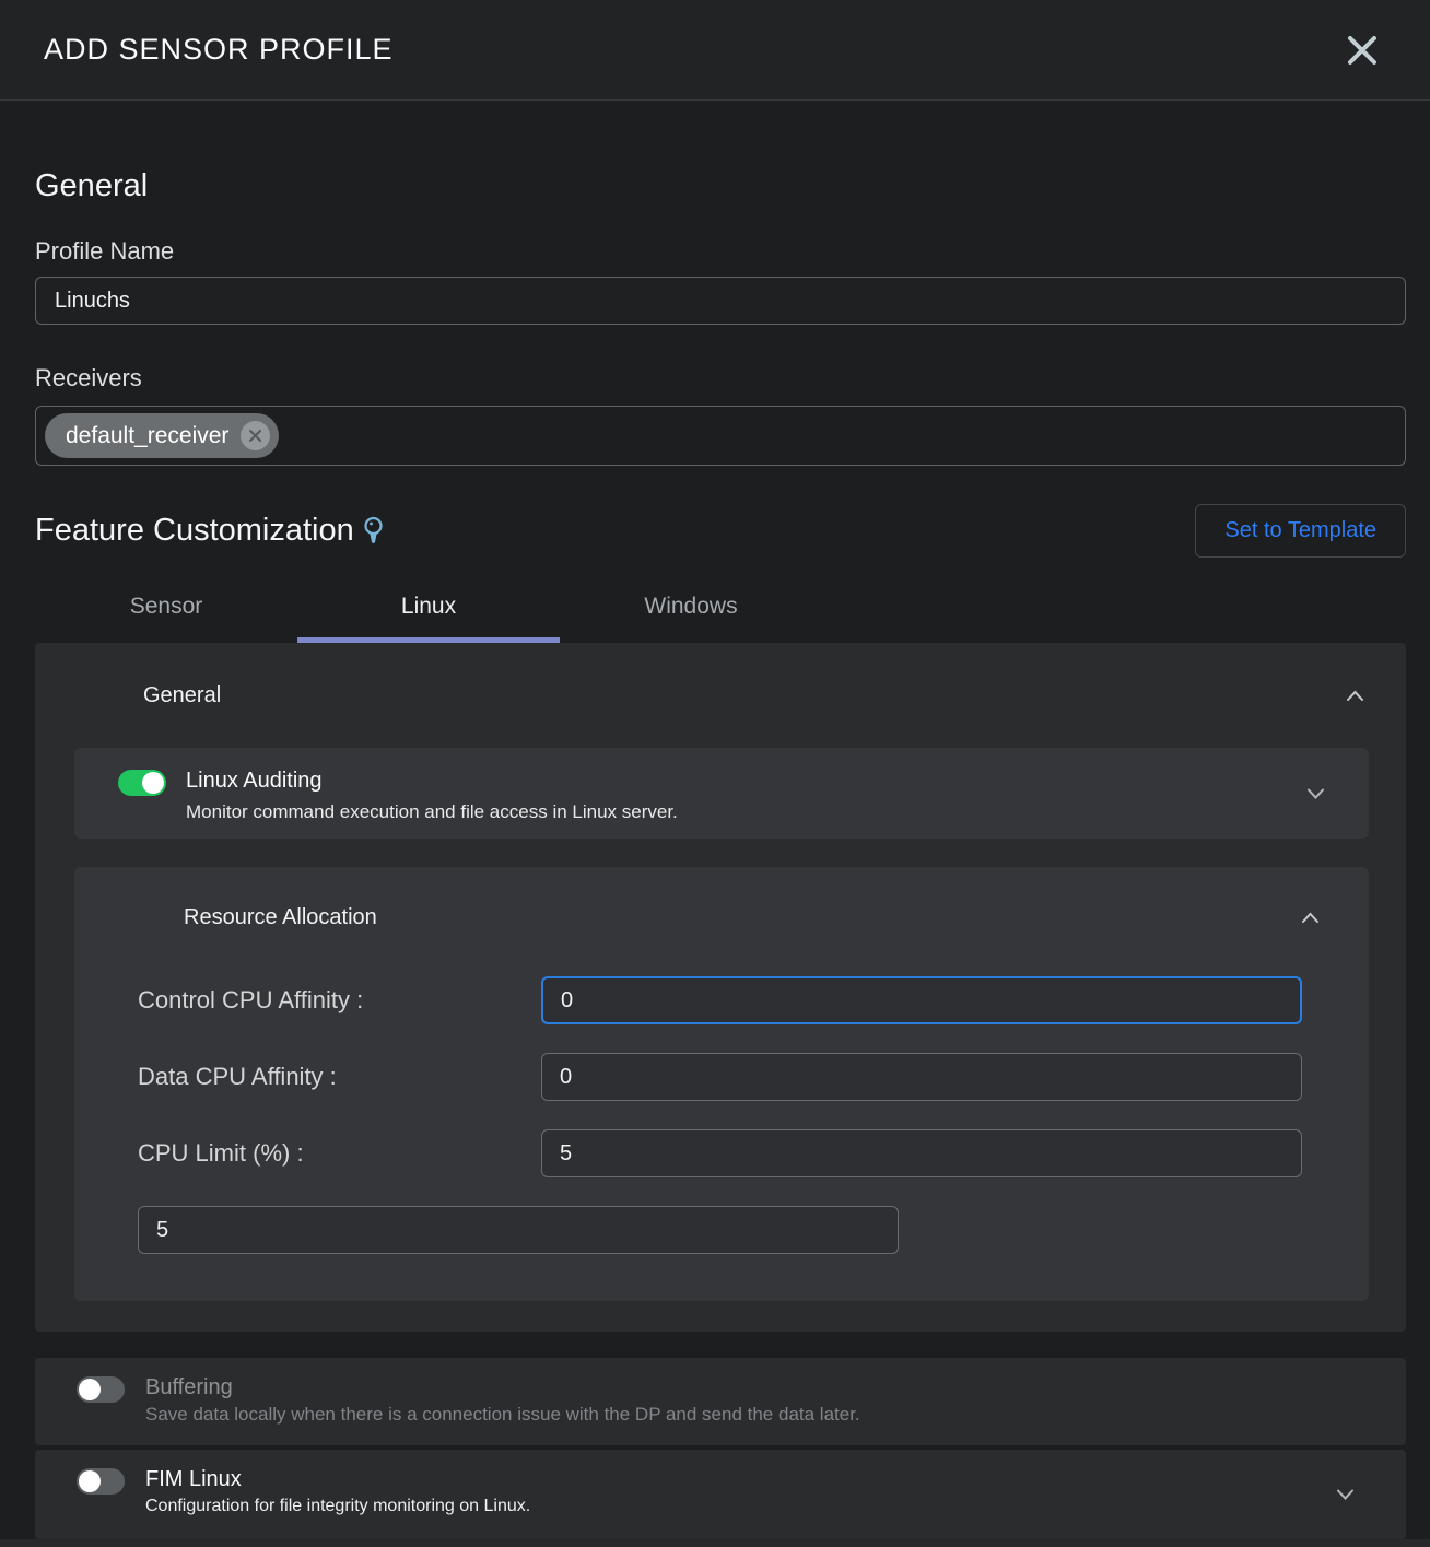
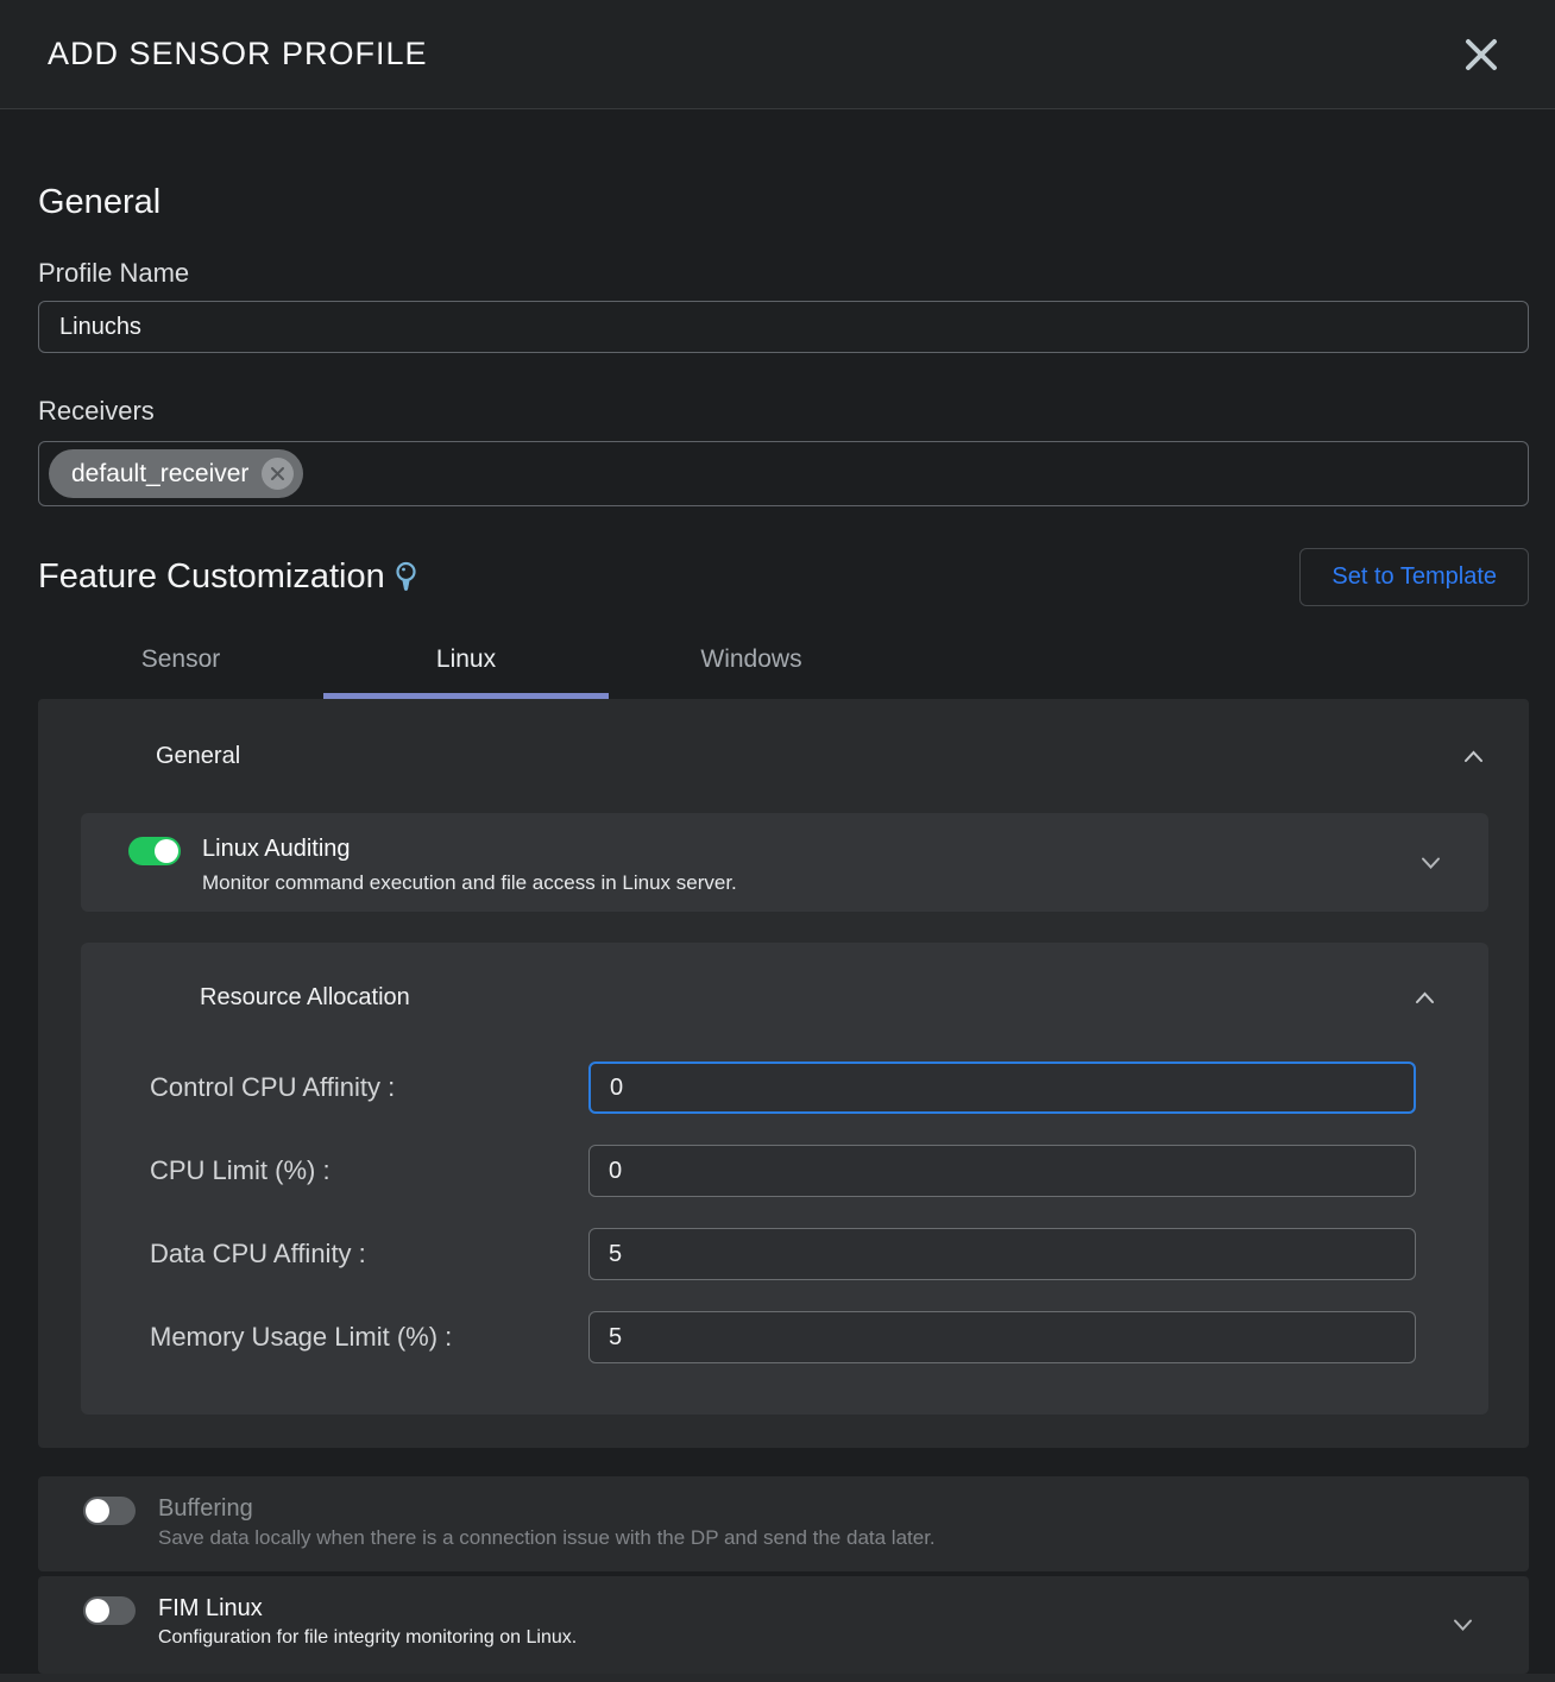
  ADD SENSOR PROFILE
  General
  Profile Name
  Linuchs
  Receivers
  default_receiver
  Feature Customization
  Set to Template
  Sensor
  Linux
  Windows
  General
  Linux Auditing
  Monitor command execution and file access in Linux server.
  Resource Allocation
  Control CPU Affinity :
  0
- Data CPU Affinity :
+ CPU Limit (%) :
  0
- CPU Limit (%) :
+ Data CPU Affinity :
  5
+ Memory Usage Limit (%) :
  5
  Buffering
  Save data locally when there is a connection issue with the DP and send the data later.
  FIM Linux
  Configuration for file integrity monitoring on Linux.
